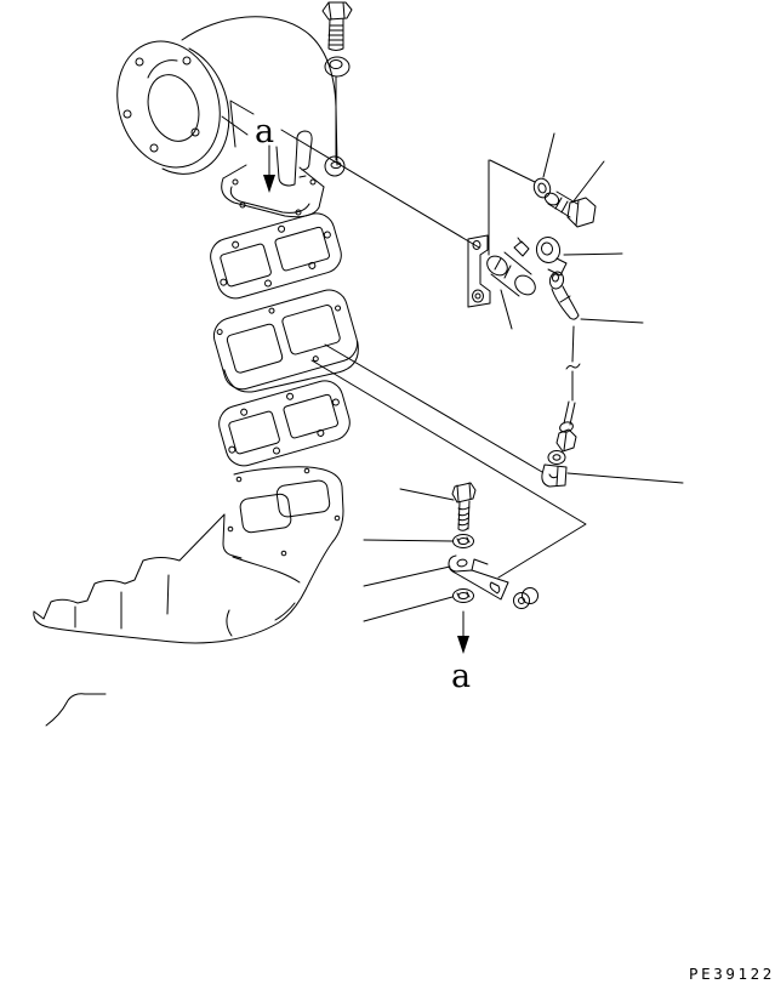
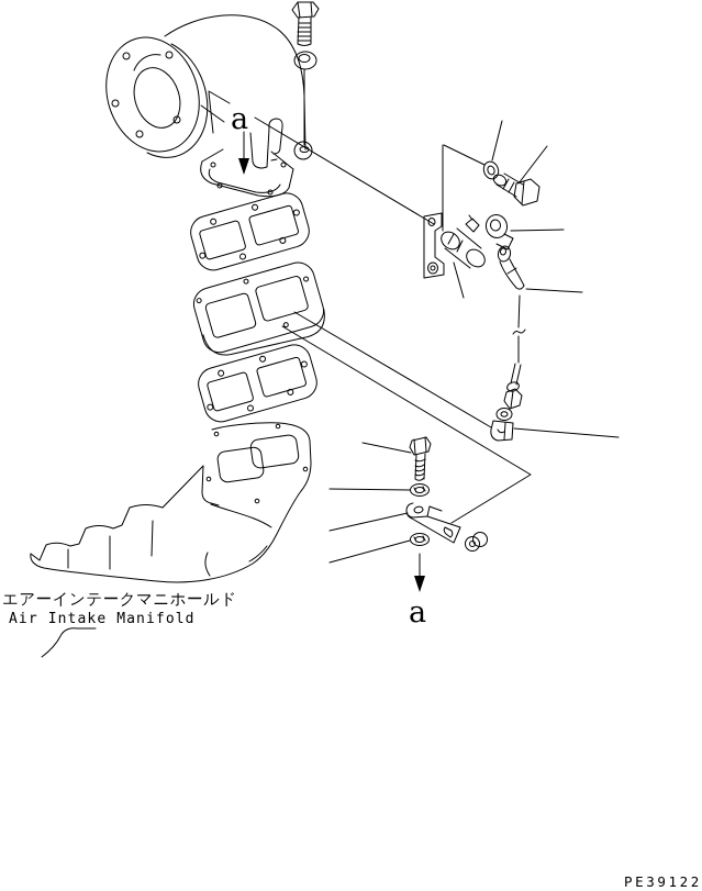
  a
  a
+ エアーインテークマニホールド
+ Air Intake Manifold
  PE39122
